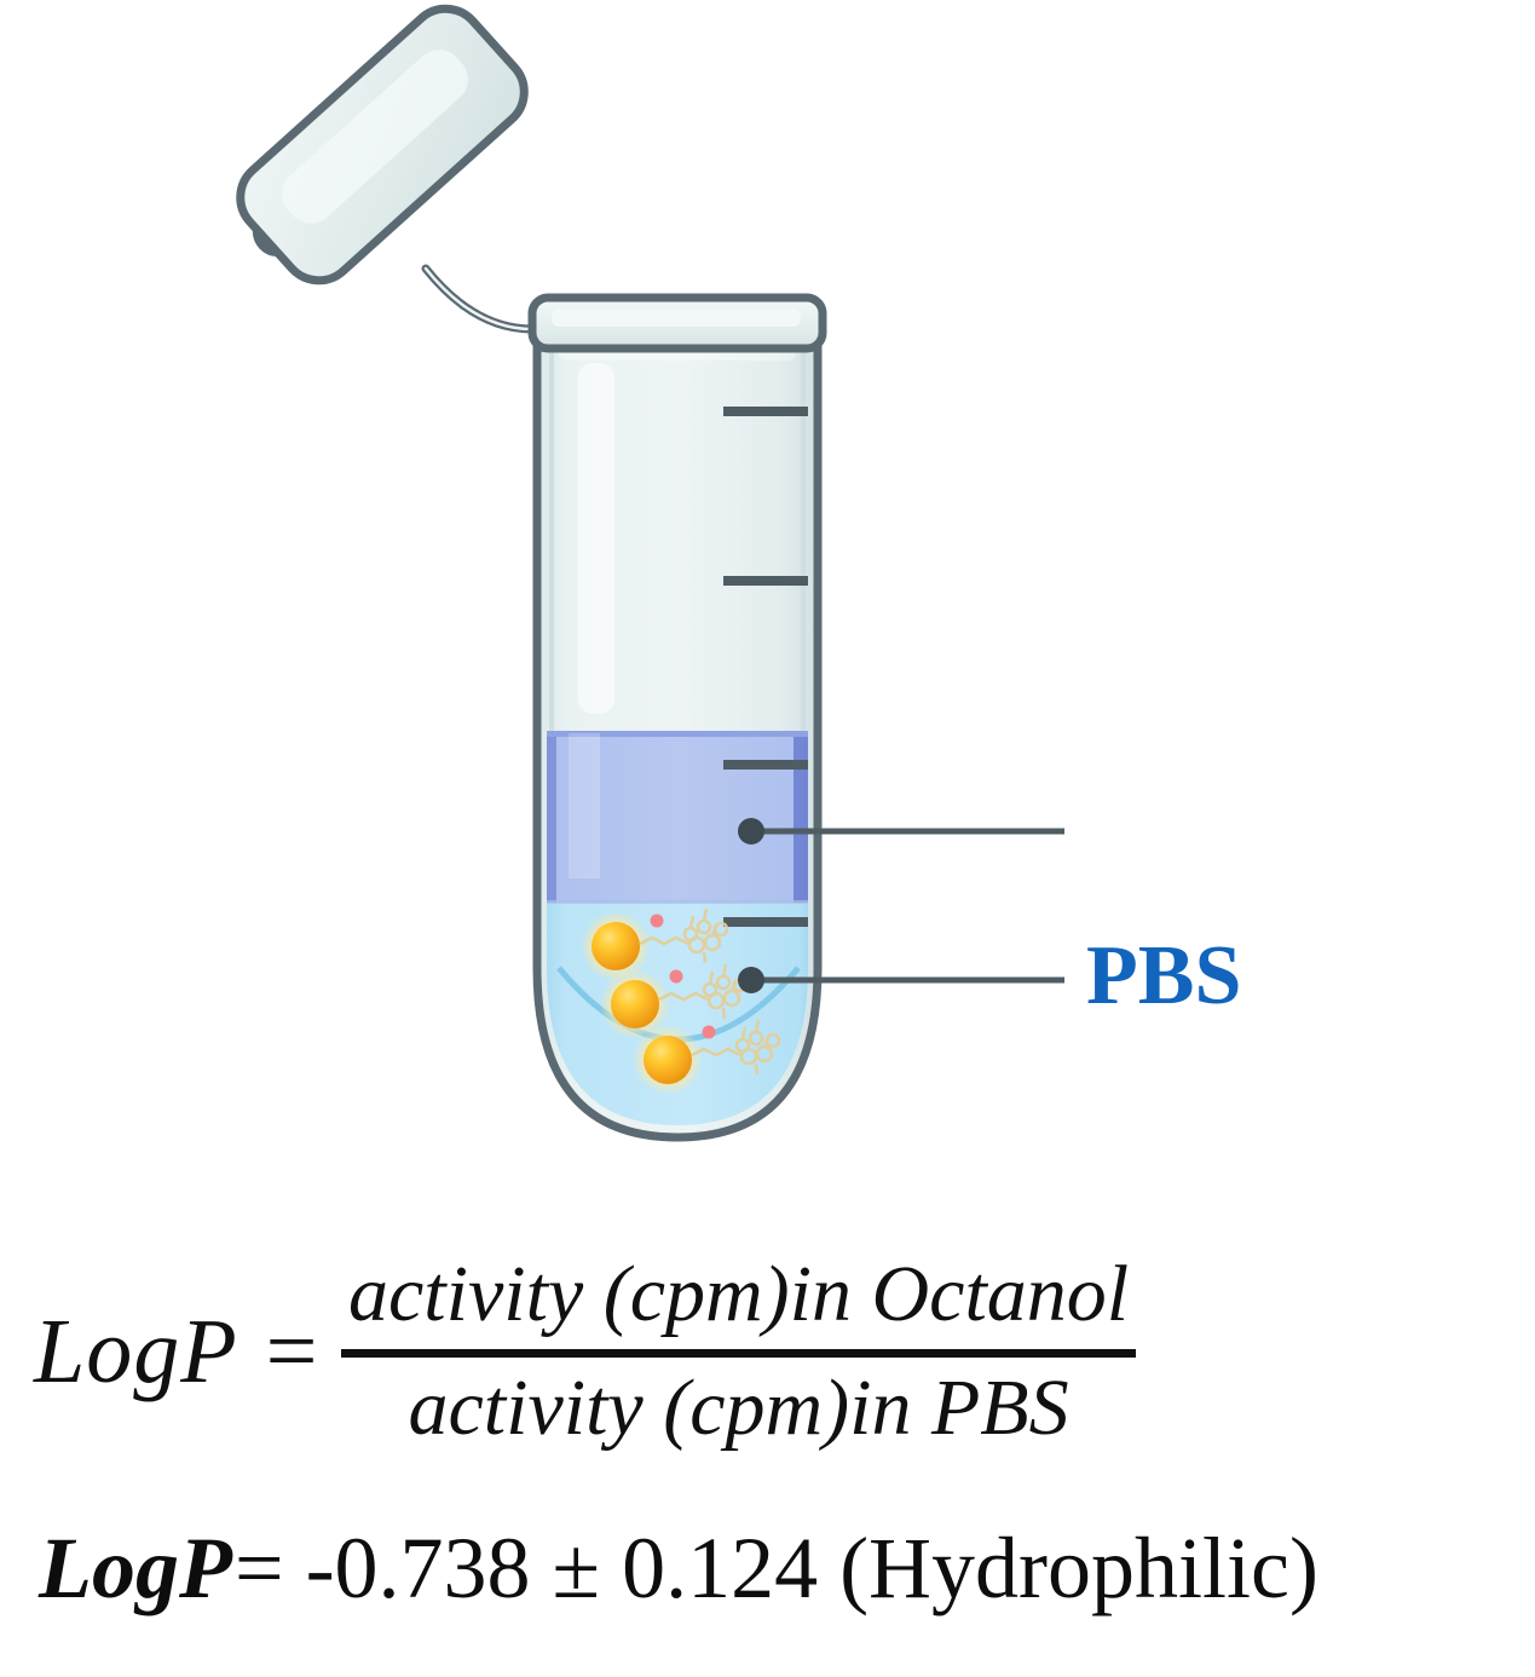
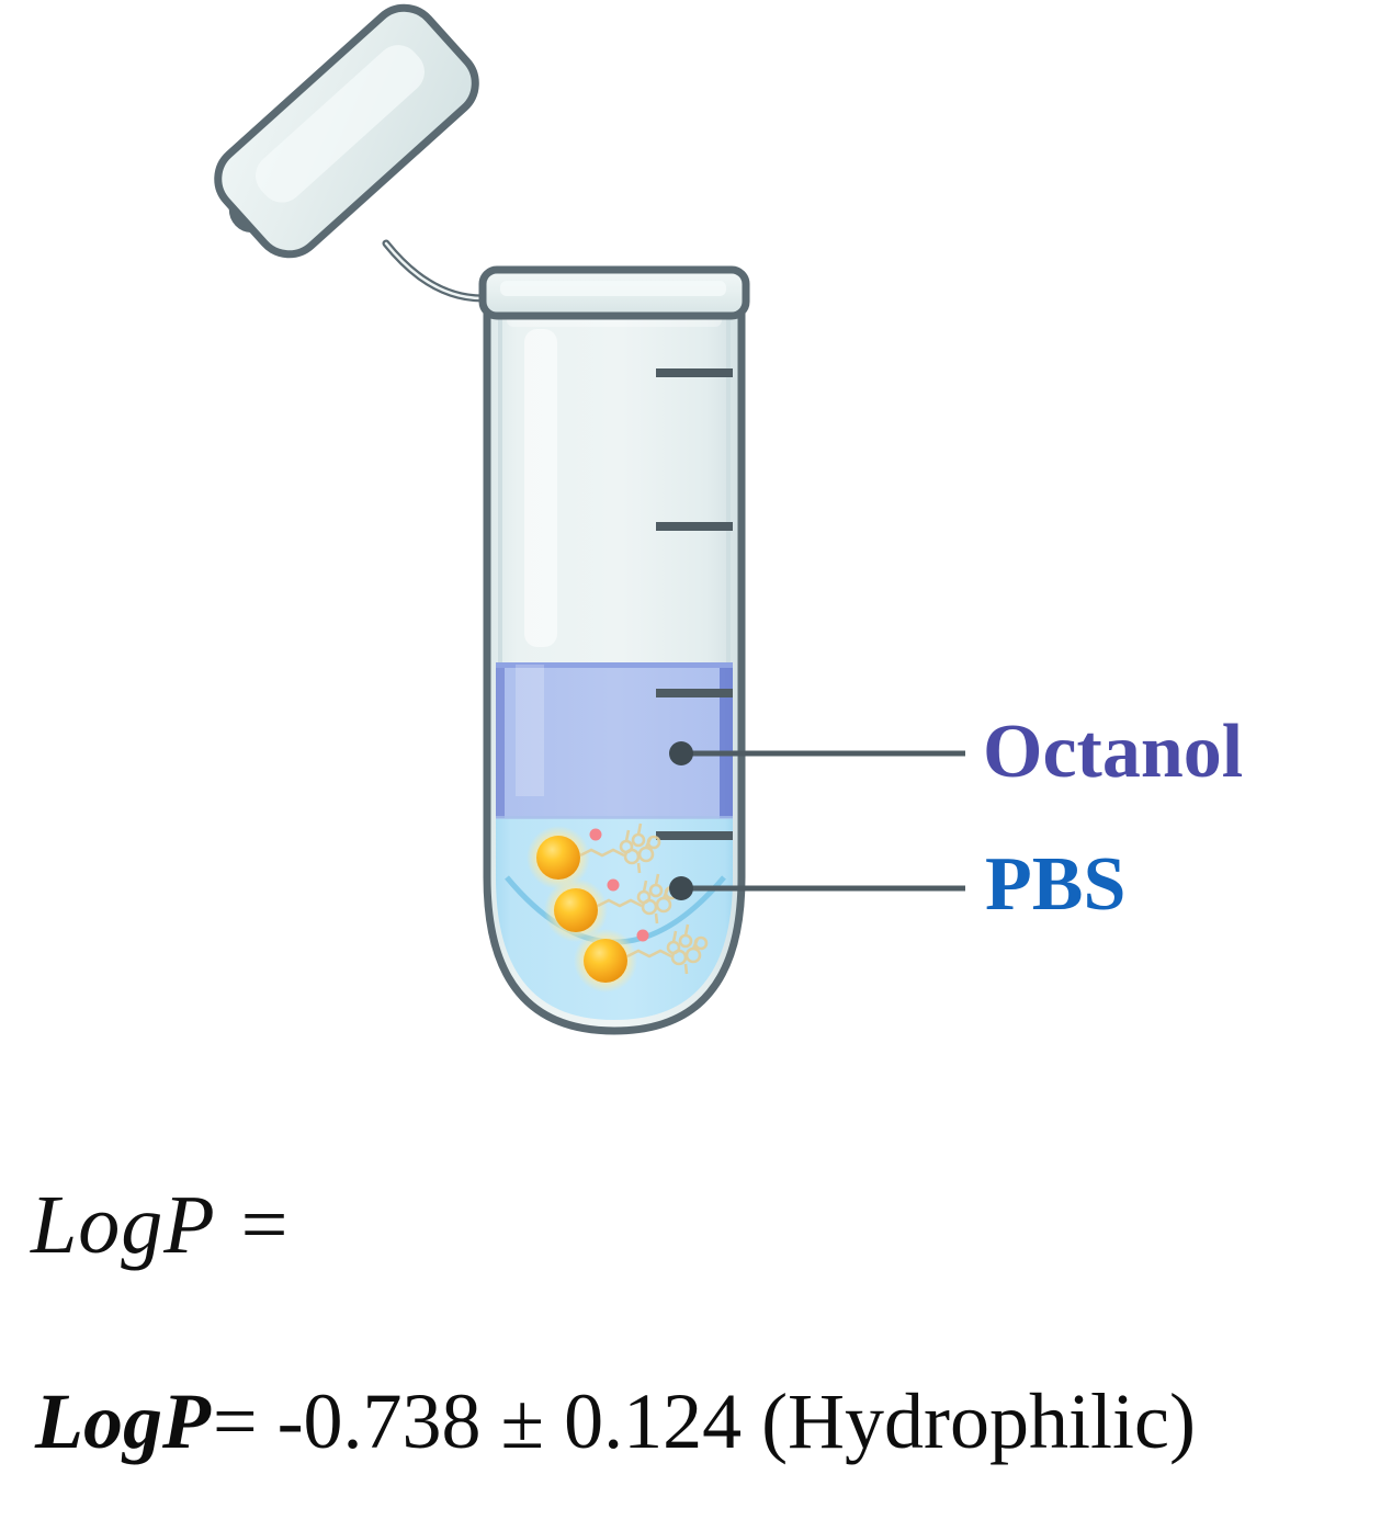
+ Octanol
  PBS
  LogP
  =
- activity (cpm)in Octanol
- activity (cpm)in PBS
  LogP
  = -0.738 ± 0.124 (Hydrophilic)
